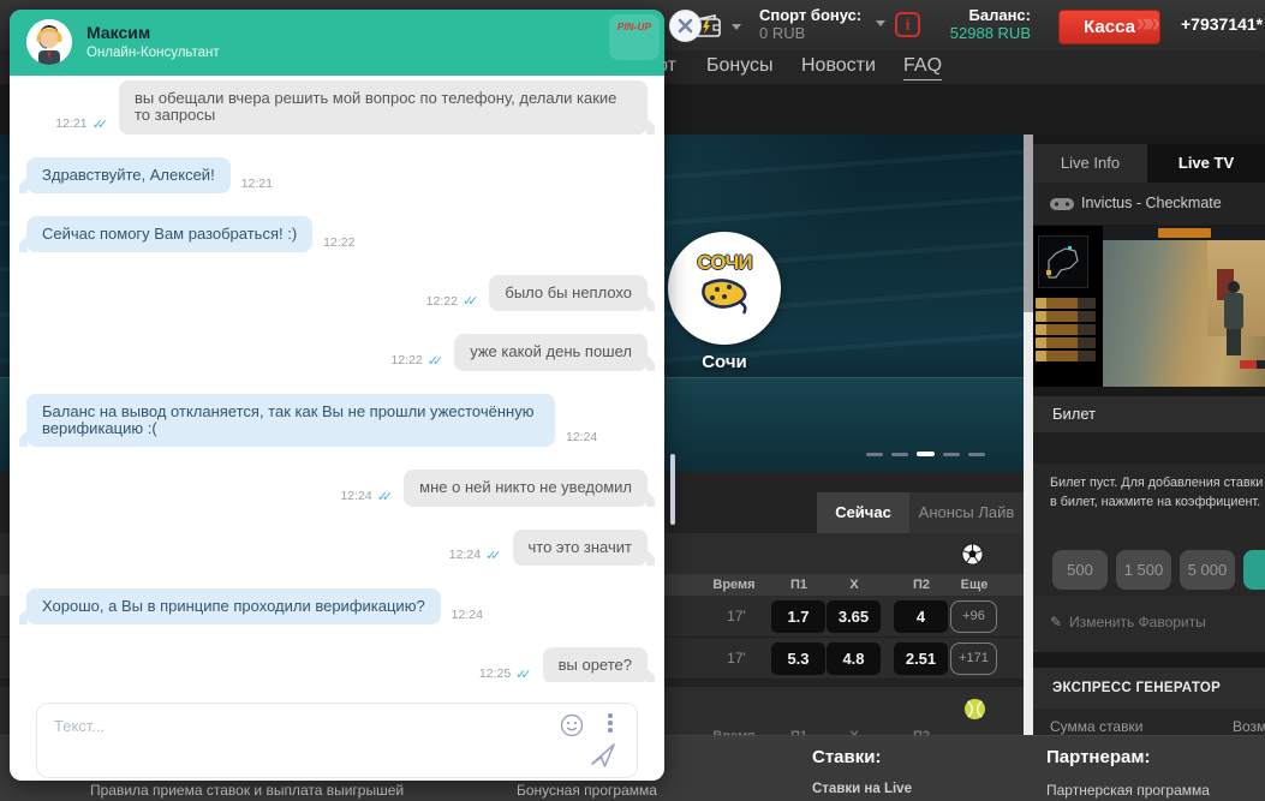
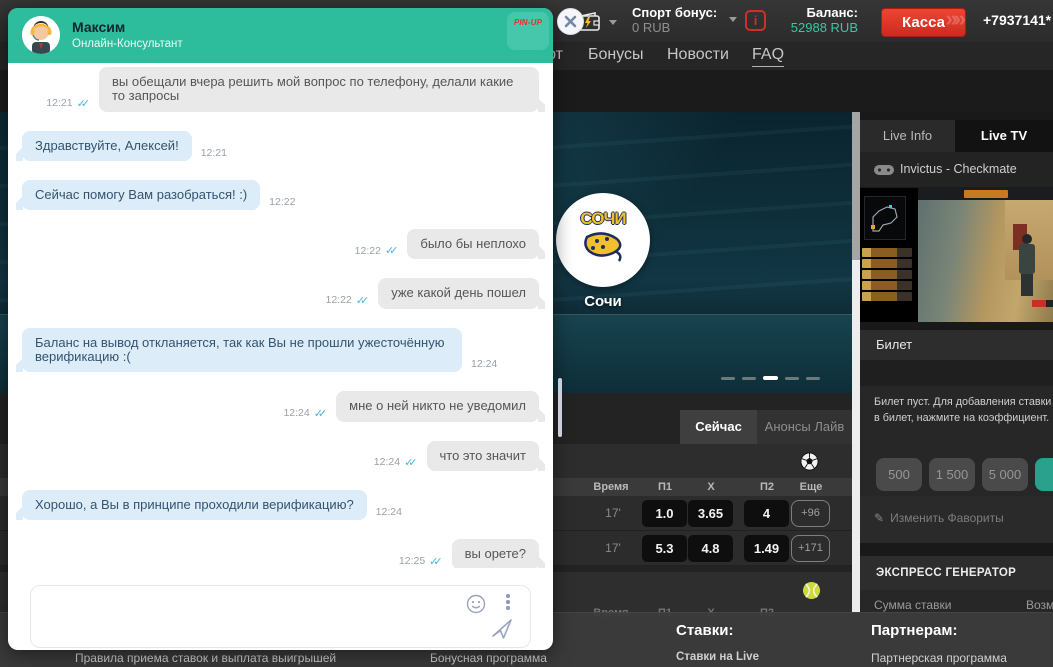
  Спорт бонус:
  0 RUB
  i
  Баланс:
  52988 RUB
  Касса
  +7937141*
  Бонусы
  Новости
  FAQ
  СОЧИ
  Сочи
  Сейчас
  Анонсы Лайв
  Время
  П1
  Х
  П2
  Еще
  17'
- 1.7
+ 1.0
  3.65
  4
  +96
  17'
  5.3
  4.8
- 2.51
+ 1.49
  +171
  Live Info
  Live TV
  Invictus - Checkmate
  Билет
  Билет пуст. Для добавления ставки в билет, нажмите на коэффициент.
  500
  1 500
  5 000
  Изменить Фавориты
  ЭКСПРЕСС ГЕНЕРАТОР
  Сумма ставки
  Возм
  Ставки:
  Партнерам:
  Правила приема ставок и выплата выигрышей
  Бонусная программа
  Ставки на Live
  Партнерская программа
  Максим
  Онлайн-Консультант
  PIN-UP
  12:21
  вы обещали вчера решить мой вопрос по телефону, делали какие то запросы
  Здравствуйте, Алексей!
  12:21
  Сейчас помогу Вам разобраться! :)
  12:22
  12:22
  было бы неплохо
  12:22
  уже какой день пошел
  Баланс на вывод откланяется, так как Вы не прошли ужесточённую верификацию :(
  12:24
  12:24
  мне о ней никто не уведомил
  12:24
  что это значит
  Хорошо, а Вы в принципе проходили верификацию?
  12:24
  12:25
  вы орете?
- Текст...
